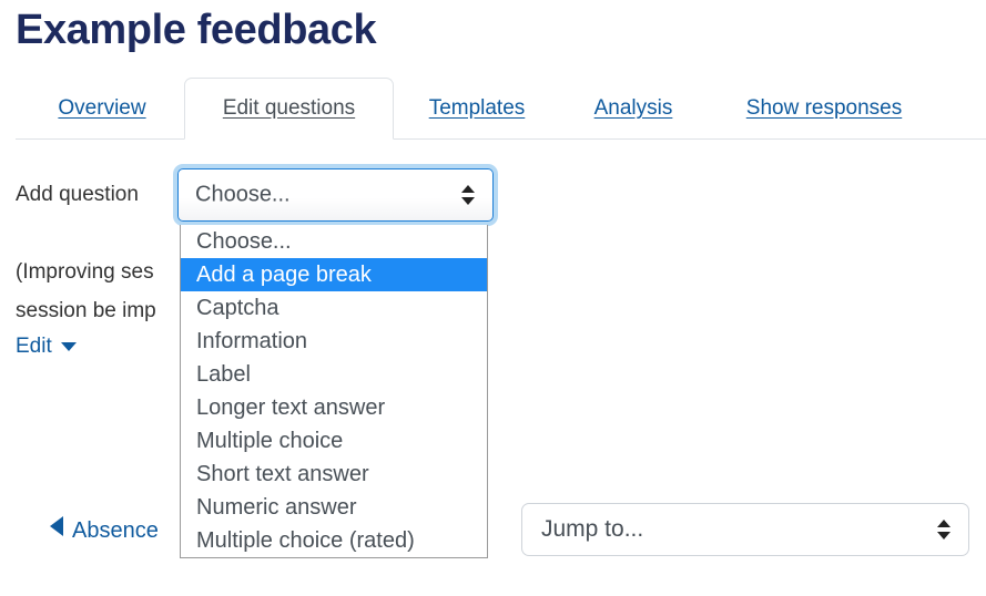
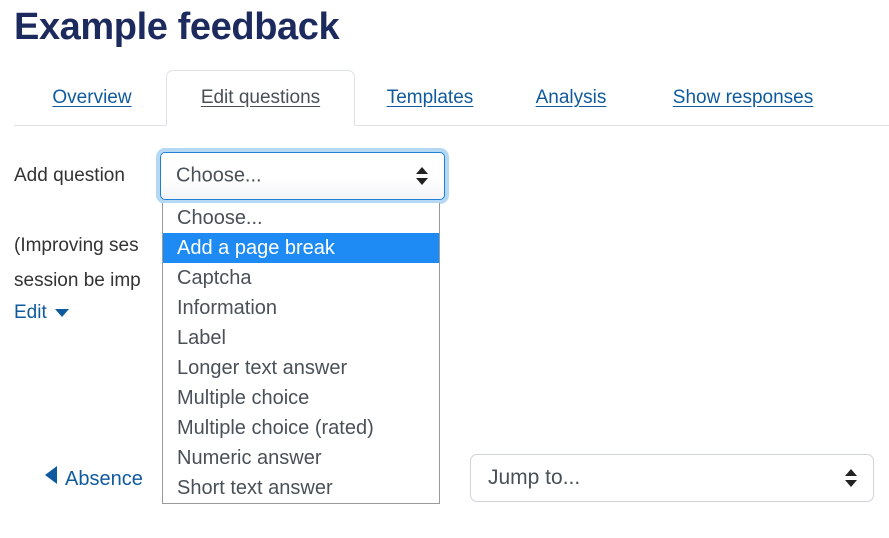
  Example feedback
  Overview
  Edit questions
  Templates
  Analysis
  Show responses
  (Improving ses
  session be imp
  Edit
  Absence
  Jump to...
  Add question
  Choose...
  Choose...
  Add a page break
  Captcha
  Information
  Label
  Longer text answer
  Multiple choice
- Short text answer
+ Multiple choice (rated)
  Numeric answer
- Multiple choice (rated)
+ Short text answer
